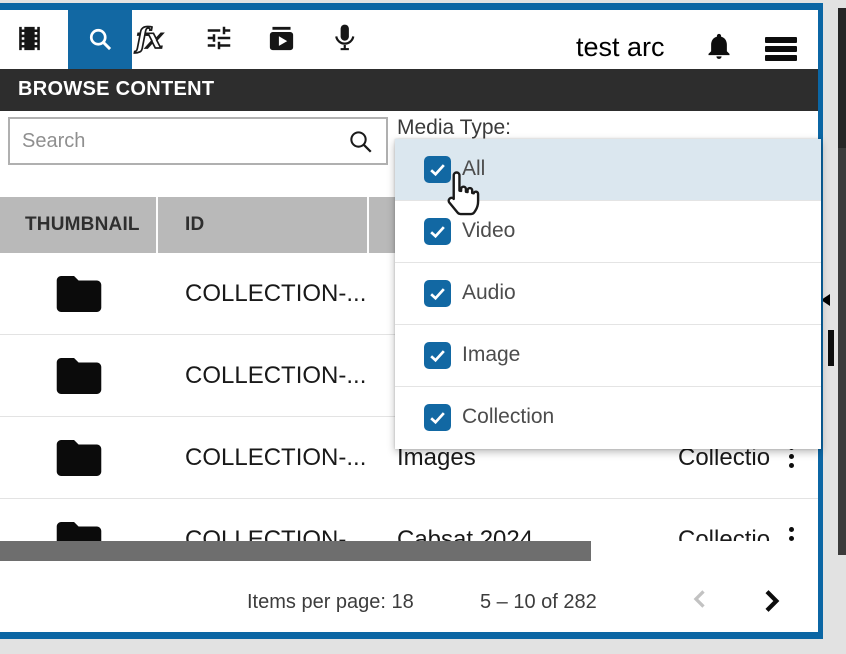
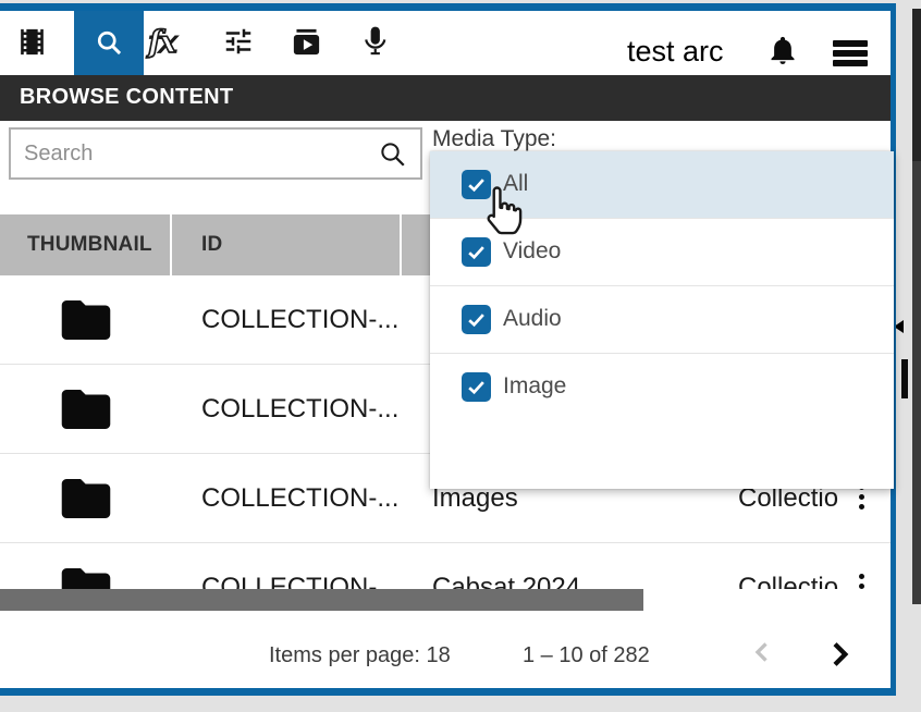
  fx
  test arc
  BROWSE CONTENT
  Search
  Media Type:
  THUMBNAIL
  ID
  COLLECTION-...
  COLLECTION-...
  COLLECTION-...
  Images
  Collectio
  COLLECTION-...
  Cabsat 2024
  Collectio
  Items per page: 18
- 5 – 10 of 282
+ 1 – 10 of 282
  All
  Video
  Audio
  Image
- Collection
